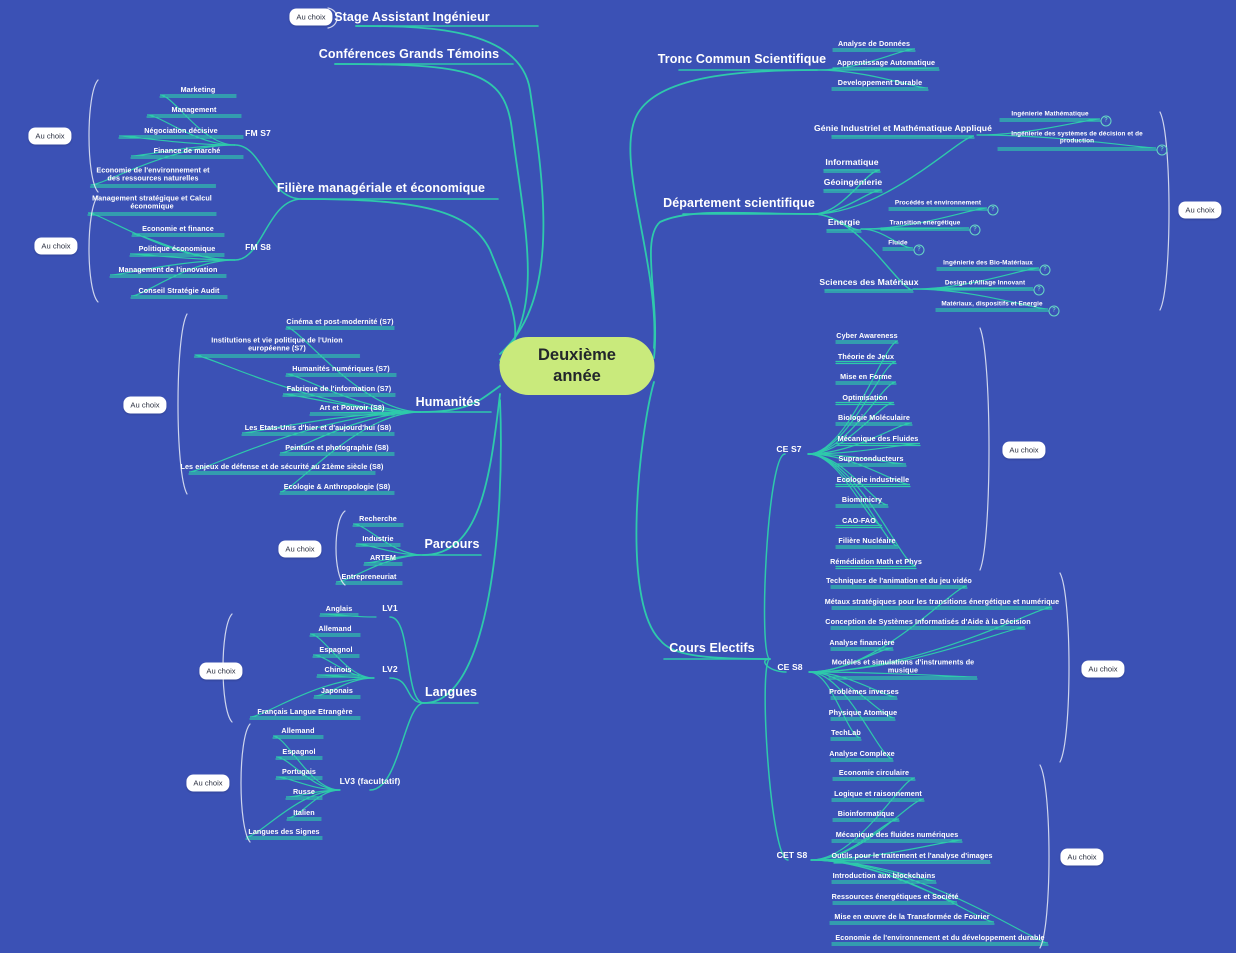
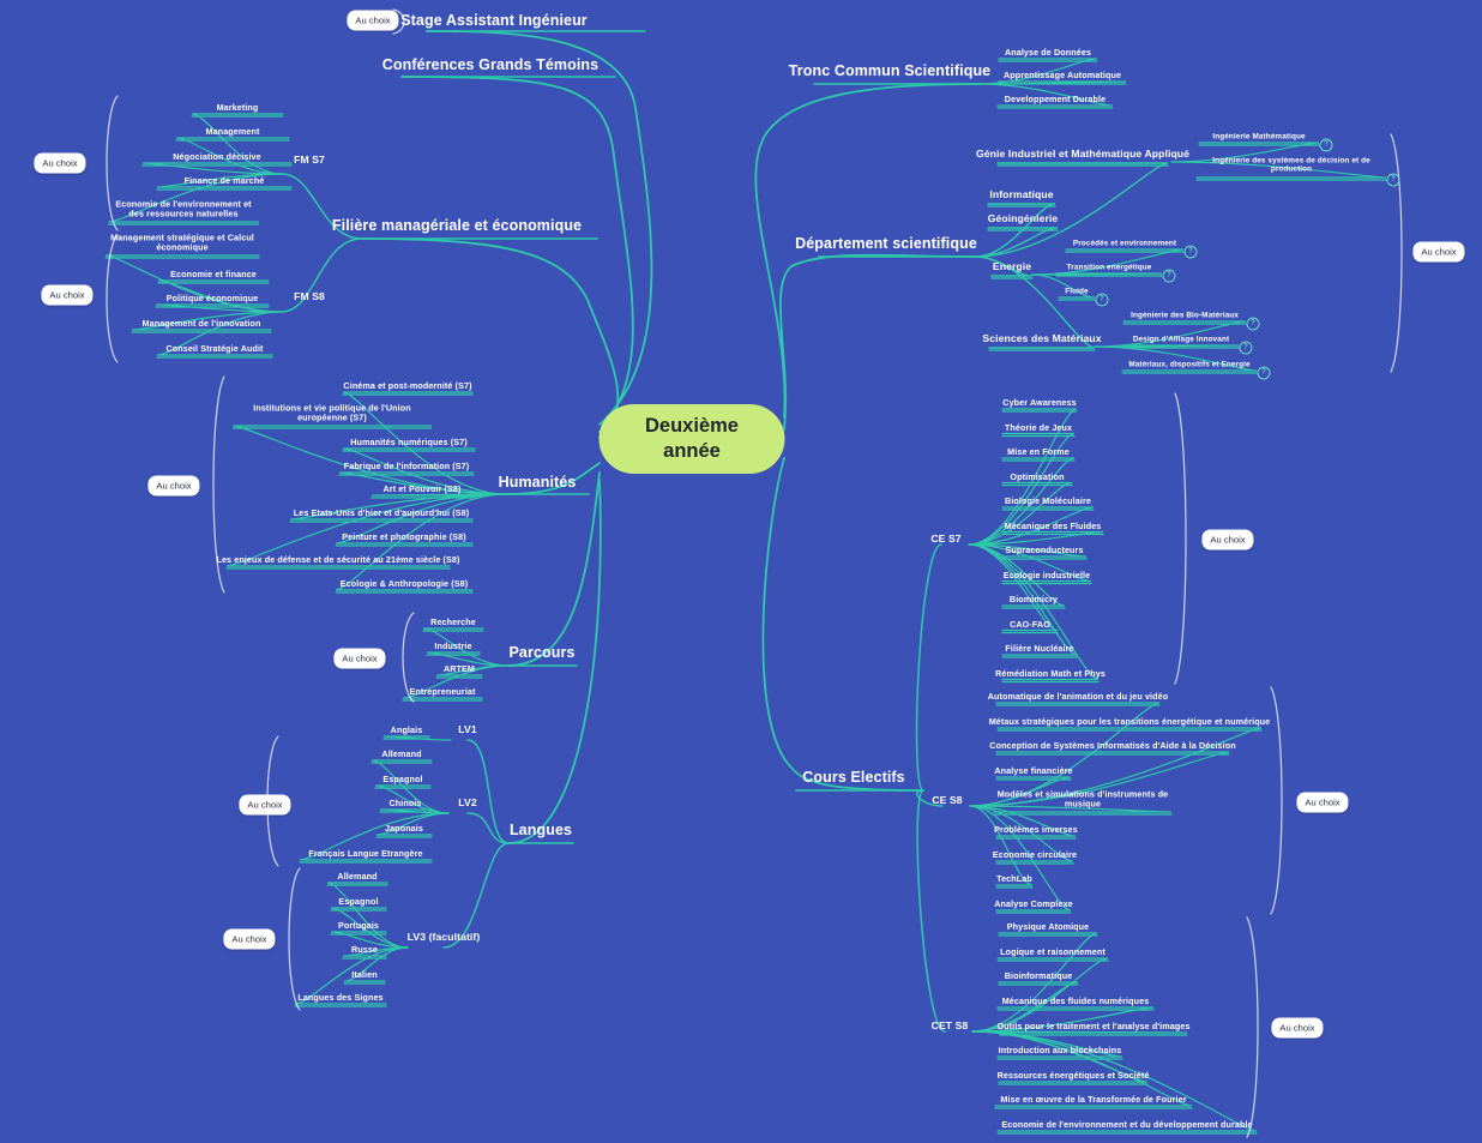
  Deuxième
  année
  Stage Assistant Ingénieur
  Au choix
  Conférences Grands Témoins
  Filière managériale et économique
  FM S7
  FM S8
  Marketing
  Management
  Négociation décisive
  Finance de marché
  Economie de l'environnement et des ressources naturelles
  Au choix
  Management stratégique et Calcul économique
  Economie et finance
  Politique économique
  Management de l'innovation
  Conseil Stratégie Audit
  Au choix
  Humanités
  Cinéma et post-modernité (S7)
  Institutions et vie politique de l'Union européenne (S7)
  Humanités numériques (S7)
  Fabrique de l'information (S7)
  Art et Pouvoir (S8)
  Les Etats-Unis d'hier et d'aujourd'hui (S8)
  Peinture et photographie (S8)
  Les enjeux de défense et de sécurité au 21ème siècle (S8)
  Ecologie & Anthropologie (S8)
  Au choix
  Parcours
  Recherche
  Industrie
  ARTEM
  Entrepreneuriat
  Au choix
  Langues
  LV1
  LV2
  LV3 (facultatif)
  Anglais
  Allemand
  Espagnol
  Chinois
  Japonais
  Français Langue Etrangère
  Au choix
  Allemand
  Espagnol
  Portugais
  Russe
  Italien
  Langues des Signes
  Au choix
  Tronc Commun Scientifique
  Analyse de Données
  Apprentissage Automatique
  Developpement Durable
  Département scientifique
  Génie Industriel et Mathématique Appliqué
  Informatique
  Géoingénierie
  Energie
  Sciences des Matériaux
  Au choix
  Cours Electifs
  CE S7
  CE S8
  CET S8
  Cyber Awareness
  Théorie de Jeux
  Mise en Forme
  Optimisation
  Biologie Moléculaire
  Mécanique des Fluides
  Supraconducteurs
  Ecologie industrielle
  Biomimicry
  CAO-FAO
  Filière Nucléaire
  Rémédiation Math et Phys
  Au choix
- Techniques de l'animation et du jeu vidéo
+ Automatique de l'animation et du jeu vidéo
  Métaux stratégiques pour les transitions énergétique et numérique
  Conception de Systèmes Informatisés d'Aide à la Décision
  Analyse financière
  Modèles et simulations d'instruments de musique
  Problèmes inverses
- Physique Atomique
+ Economie circulaire
  TechLab
  Analyse Complexe
  Au choix
- Economie circulaire
+ Physique Atomique
  Logique et raisonnement
  Bioinformatique
  Mécanique des fluides numériques
  Outils pour le traitement et l'analyse d'images
  Introduction aux blockchains
  Ressources énergétiques et Société
  Mise en œuvre de la Transformée de Fourier
  Economie de l'environnement et du développement durable
  Au choix
